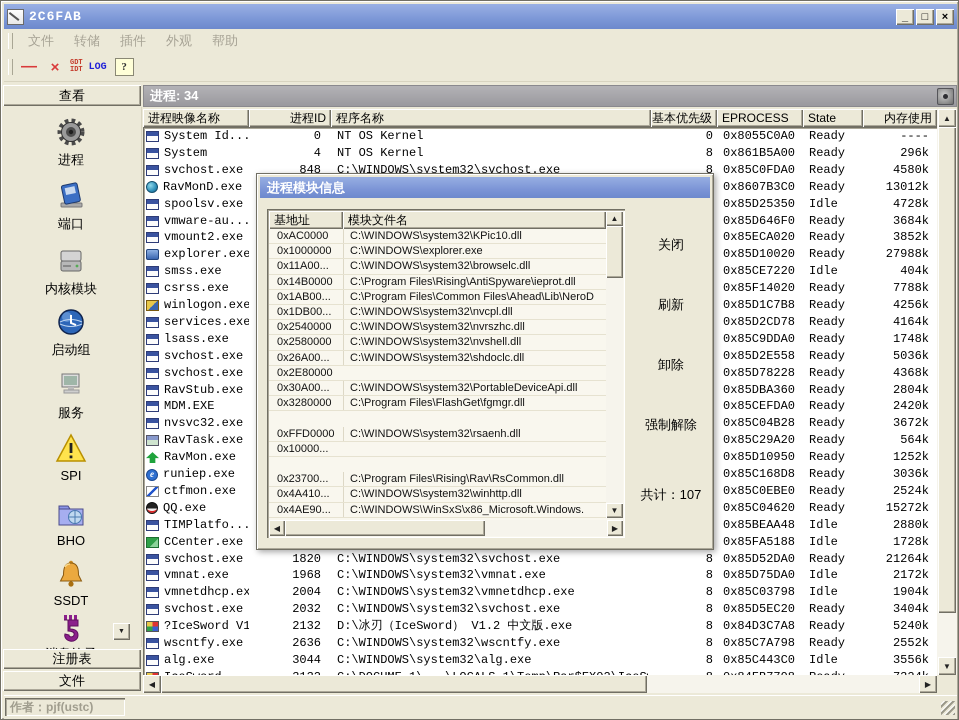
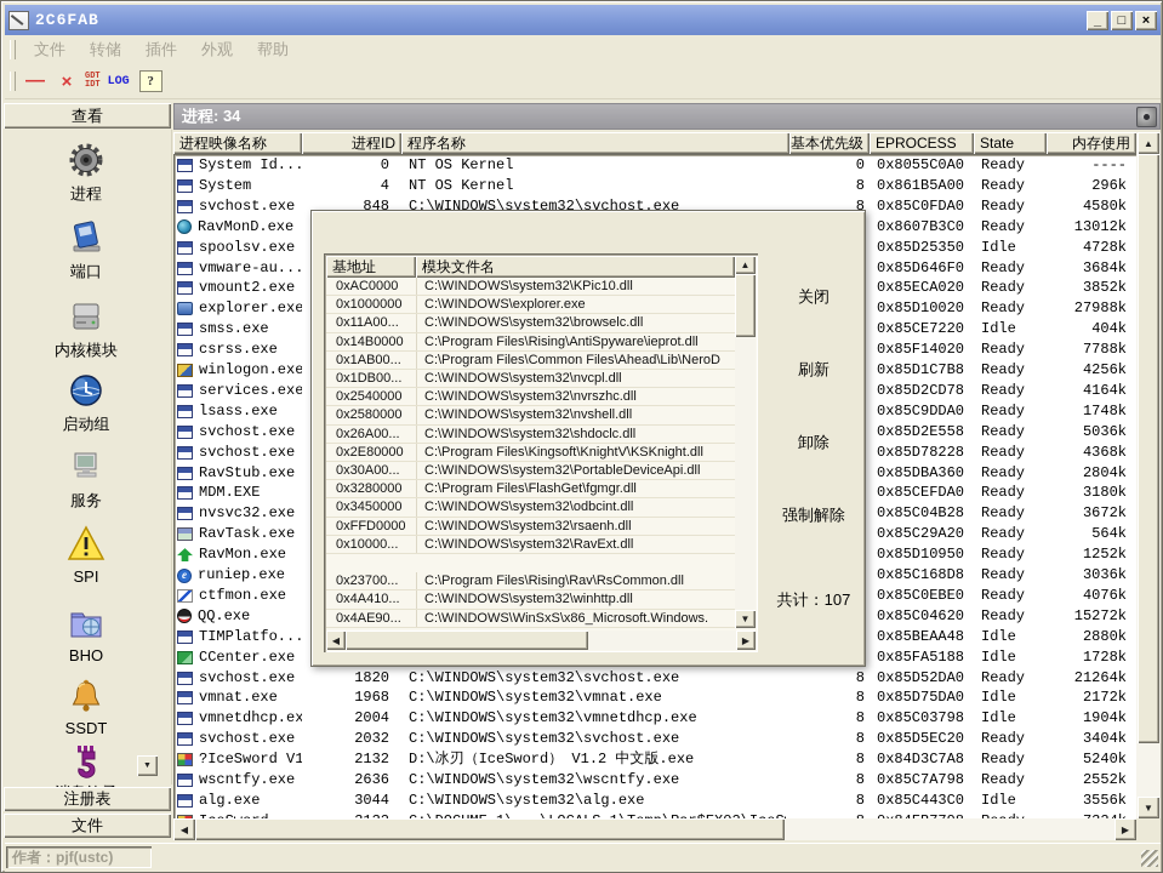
  2C6FAB
  _
  □
  ×
  文件 转储 插件 外观 帮助
  —
  ×
  GDT
  IDT
  LOG
  ?
  查看
  进程
  端口
  内核模块
  启动组
  服务
  SPI
  BHO
  SSDT
  注册表
  文件
  进程: 34
  进程映像名称
  进程ID
  程序名称
  基本优先级
  EPROCESS
  State
  内存使用
  System Id...
  0
  NT OS Kernel
  0
  0x8055C0A0
  Ready
  ----
  System
  4
  NT OS Kernel
  8
  0x861B5A00
  Ready
  296k
  svchost.exe
  848
  C:\WINDOWS\system32\svchost.exe
  8
  0x85C0FDA0
  Ready
  4580k
  RavMonD.exe
  0x8607B3C0
  Ready
  13012k
  spoolsv.exe
  0x85D25350
  Idle
  4728k
  vmware-au...
  0x85D646F0
  Ready
  3684k
  vmount2.exe
  0x85ECA020
  Ready
  3852k
  explorer.exe
  0x85D10020
  Ready
  27988k
  smss.exe
  0x85CE7220
  Idle
  404k
  csrss.exe
  0x85F14020
  Ready
  7788k
  winlogon.exe
  0x85D1C7B8
  Ready
  4256k
  services.exe
  0x85D2CD78
  Ready
  4164k
  lsass.exe
  0x85C9DDA0
  Ready
  1748k
  svchost.exe
  0x85D2E558
  Ready
  5036k
  svchost.exe
  0x85D78228
  Ready
  4368k
  RavStub.exe
  0x85DBA360
  Ready
  2804k
  MDM.EXE
  0x85CEFDA0
  Ready
- 2420k
+ 3180k
  nvsvc32.exe
  0x85C04B28
  Ready
  3672k
  RavTask.exe
  0x85C29A20
  Ready
  564k
  RavMon.exe
  0x85D10950
  Ready
  1252k
  runiep.exe
  0x85C168D8
  Ready
  3036k
  ctfmon.exe
  0x85C0EBE0
  Ready
- 2524k
+ 4076k
  QQ.exe
  0x85C04620
  Ready
  15272k
  TIMPlatfo...
  0x85BEAA48
  Idle
  2880k
  CCenter.exe
  0x85FA5188
  Idle
  1728k
  svchost.exe
  1820
  C:\WINDOWS\system32\svchost.exe
  8
  0x85D52DA0
  Ready
  21264k
  vmnat.exe
  1968
  C:\WINDOWS\system32\vmnat.exe
  8
  0x85D75DA0
  Idle
  2172k
  vmnetdhcp.ex
  2004
  C:\WINDOWS\system32\vmnetdhcp.exe
  8
  0x85C03798
  Idle
  1904k
  svchost.exe
  2032
  C:\WINDOWS\system32\svchost.exe
  8
  0x85D5EC20
  Ready
  3404k
  ?IceSword V1
  2132
  D:\冰刃（IceSword） V1.2 中文版.exe
  8
  0x84D3C7A8
  Ready
  5240k
  wscntfy.exe
  2636
  C:\WINDOWS\system32\wscntfy.exe
  8
  0x85C7A798
  Ready
  2552k
  alg.exe
  3044
  C:\WINDOWS\system32\alg.exe
  8
  0x85C443C0
  Idle
  3556k
  ▲
  ▼
  ◀
  ▶
- 进程模块信息
  基地址
  模块文件名
  0xAC0000
  C:\WINDOWS\system32\KPic10.dll
  0x1000000
  C:\WINDOWS\explorer.exe
  0x11A00...
  C:\WINDOWS\system32\browselc.dll
  0x14B0000
  C:\Program Files\Rising\AntiSpyware\ieprot.dll
  0x1AB00...
  C:\Program Files\Common Files\Ahead\Lib\NeroD
  0x1DB00...
  C:\WINDOWS\system32\nvcpl.dll
  0x2540000
  C:\WINDOWS\system32\nvrszhc.dll
  0x2580000
  C:\WINDOWS\system32\nvshell.dll
  0x26A00...
  C:\WINDOWS\system32\shdoclc.dll
  0x2E80000
+ C:\Program Files\Kingsoft\KnightV\KSKnight.dll
  0x30A00...
  C:\WINDOWS\system32\PortableDeviceApi.dll
  0x3280000
  C:\Program Files\FlashGet\fgmgr.dll
+ 0x3450000
+ C:\WINDOWS\system32\odbcint.dll
  0xFFD0000
  C:\WINDOWS\system32\rsaenh.dll
  0x10000...
+ C:\WINDOWS\system32\RavExt.dll
  0x23700...
  C:\Program Files\Rising\Rav\RsCommon.dll
  0x4A410...
  C:\WINDOWS\system32\winhttp.dll
  0x4AE90...
  C:\WINDOWS\WinSxS\x86_Microsoft.Windows.
  ▲
  ▼
  ◀
  ▶
  关闭
  刷新
  卸除
  强制解除
  共计：107
  作者：pjf(ustc)
